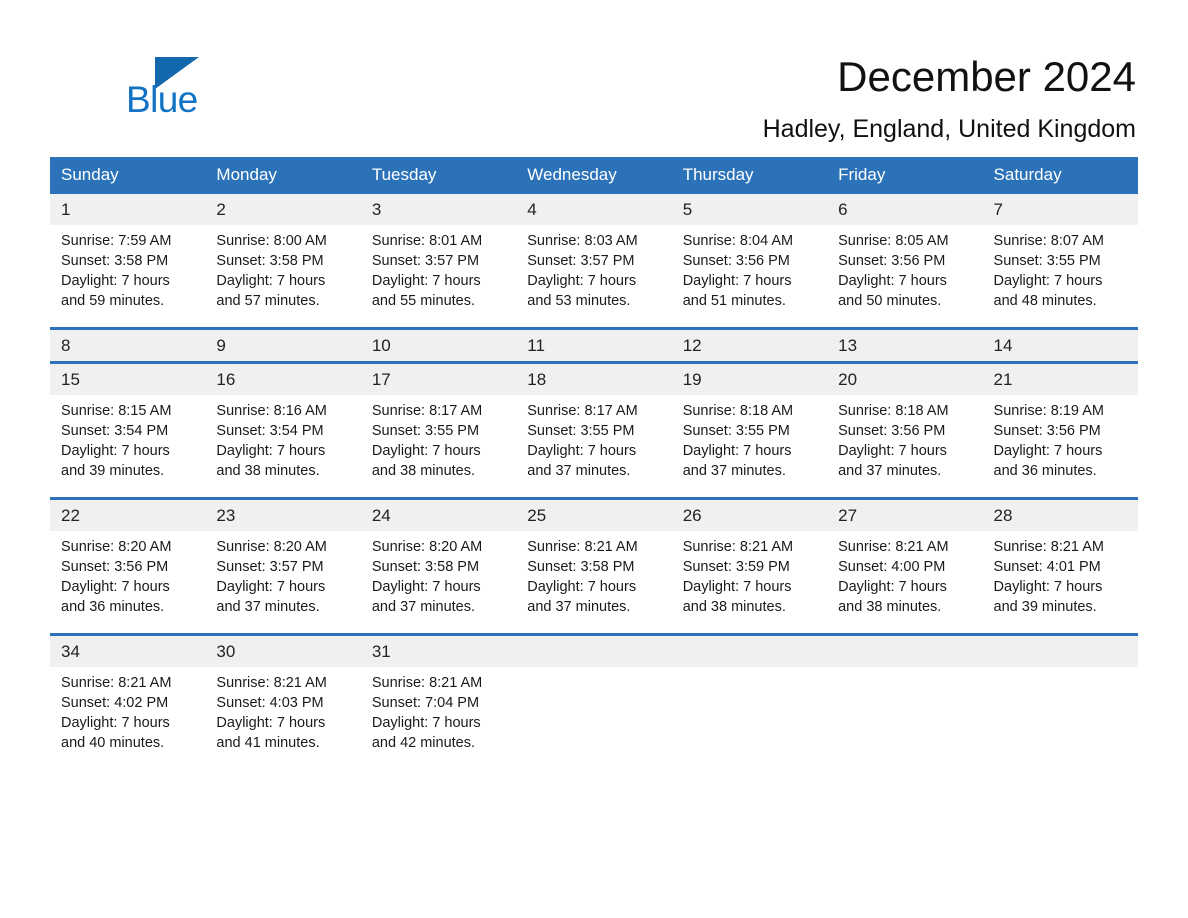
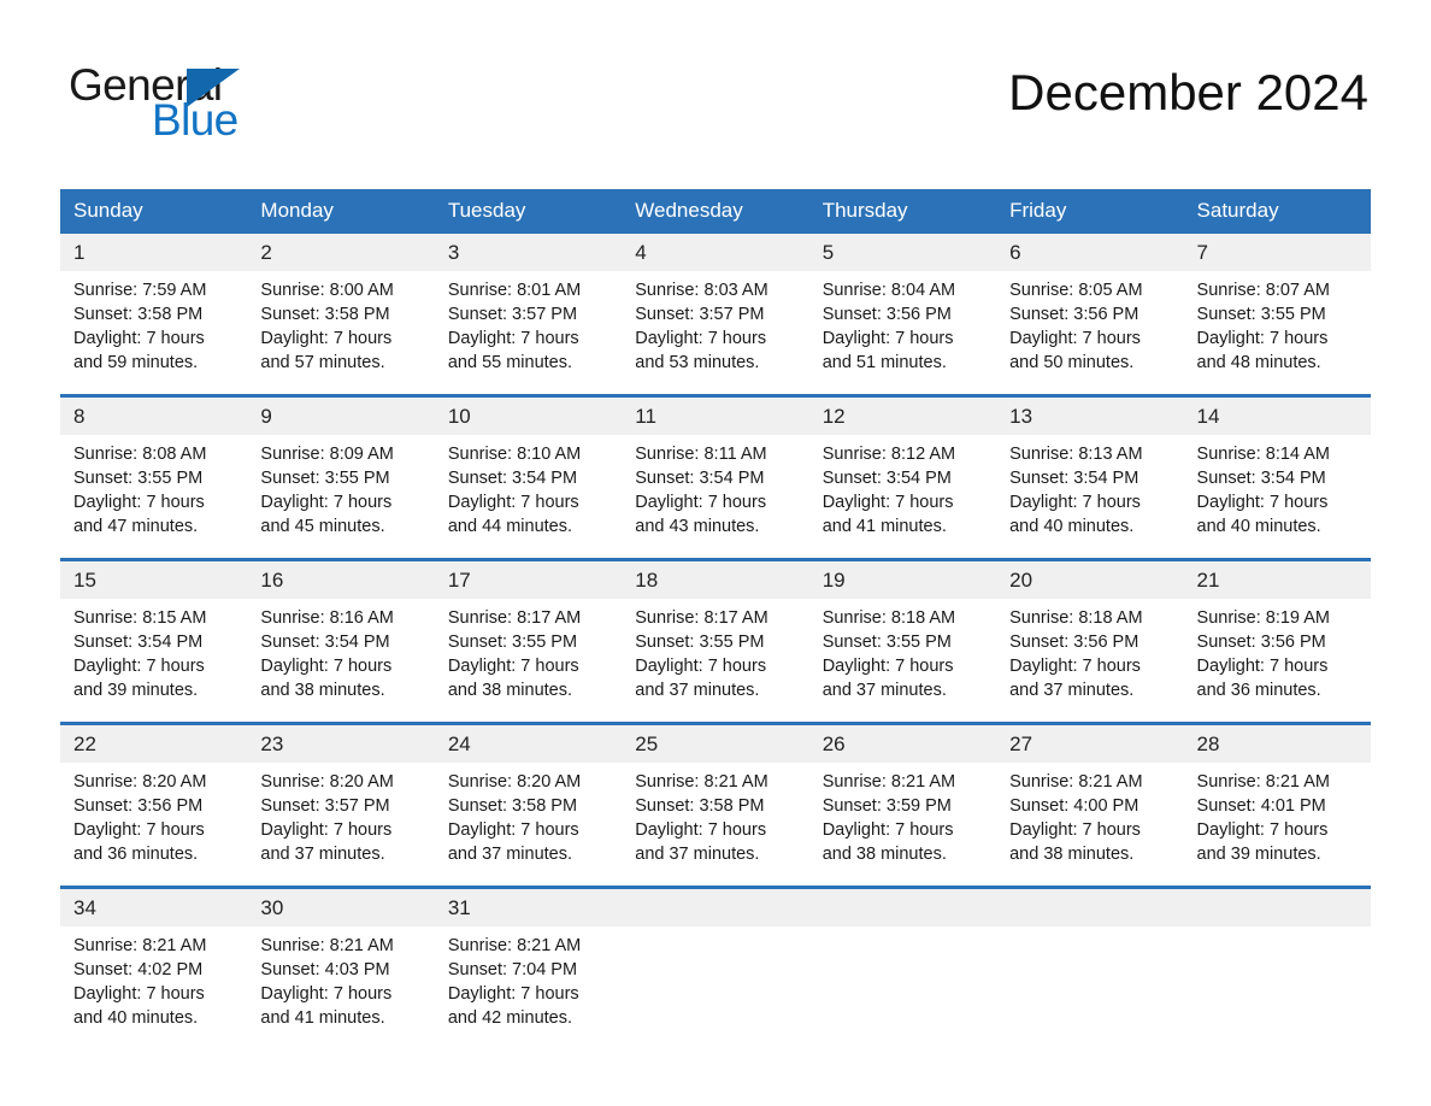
+ General
  Blue
  December 2024
- Hadley, England, United Kingdom
  Sunday	Monday	Tuesday	Wednesday	Thursday	Friday	Saturday
  1	2	3	4	5	6	7
  Sunrise: 7:59 AM Sunset: 3:58 PM Daylight: 7 hours and 59 minutes.	Sunrise: 8:00 AM Sunset: 3:58 PM Daylight: 7 hours and 57 minutes.	Sunrise: 8:01 AM Sunset: 3:57 PM Daylight: 7 hours and 55 minutes.	Sunrise: 8:03 AM Sunset: 3:57 PM Daylight: 7 hours and 53 minutes.	Sunrise: 8:04 AM Sunset: 3:56 PM Daylight: 7 hours and 51 minutes.	Sunrise: 8:05 AM Sunset: 3:56 PM Daylight: 7 hours and 50 minutes.	Sunrise: 8:07 AM Sunset: 3:55 PM Daylight: 7 hours and 48 minutes.
  8	9	10	11	12	13	14
+ Sunrise: 8:08 AM Sunset: 3:55 PM Daylight: 7 hours and 47 minutes.	Sunrise: 8:09 AM Sunset: 3:55 PM Daylight: 7 hours and 45 minutes.	Sunrise: 8:10 AM Sunset: 3:54 PM Daylight: 7 hours and 44 minutes.	Sunrise: 8:11 AM Sunset: 3:54 PM Daylight: 7 hours and 43 minutes.	Sunrise: 8:12 AM Sunset: 3:54 PM Daylight: 7 hours and 41 minutes.	Sunrise: 8:13 AM Sunset: 3:54 PM Daylight: 7 hours and 40 minutes.	Sunrise: 8:14 AM Sunset: 3:54 PM Daylight: 7 hours and 40 minutes.
  15	16	17	18	19	20	21
  Sunrise: 8:15 AM Sunset: 3:54 PM Daylight: 7 hours and 39 minutes.	Sunrise: 8:16 AM Sunset: 3:54 PM Daylight: 7 hours and 38 minutes.	Sunrise: 8:17 AM Sunset: 3:55 PM Daylight: 7 hours and 38 minutes.	Sunrise: 8:17 AM Sunset: 3:55 PM Daylight: 7 hours and 37 minutes.	Sunrise: 8:18 AM Sunset: 3:55 PM Daylight: 7 hours and 37 minutes.	Sunrise: 8:18 AM Sunset: 3:56 PM Daylight: 7 hours and 37 minutes.	Sunrise: 8:19 AM Sunset: 3:56 PM Daylight: 7 hours and 36 minutes.
  22	23	24	25	26	27	28
  Sunrise: 8:20 AM Sunset: 3:56 PM Daylight: 7 hours and 36 minutes.	Sunrise: 8:20 AM Sunset: 3:57 PM Daylight: 7 hours and 37 minutes.	Sunrise: 8:20 AM Sunset: 3:58 PM Daylight: 7 hours and 37 minutes.	Sunrise: 8:21 AM Sunset: 3:58 PM Daylight: 7 hours and 37 minutes.	Sunrise: 8:21 AM Sunset: 3:59 PM Daylight: 7 hours and 38 minutes.	Sunrise: 8:21 AM Sunset: 4:00 PM Daylight: 7 hours and 38 minutes.	Sunrise: 8:21 AM Sunset: 4:01 PM Daylight: 7 hours and 39 minutes.
  34	30	31
  Sunrise: 8:21 AM Sunset: 4:02 PM Daylight: 7 hours and 40 minutes.	Sunrise: 8:21 AM Sunset: 4:03 PM Daylight: 7 hours and 41 minutes.	Sunrise: 8:21 AM Sunset: 7:04 PM Daylight: 7 hours and 42 minutes.
